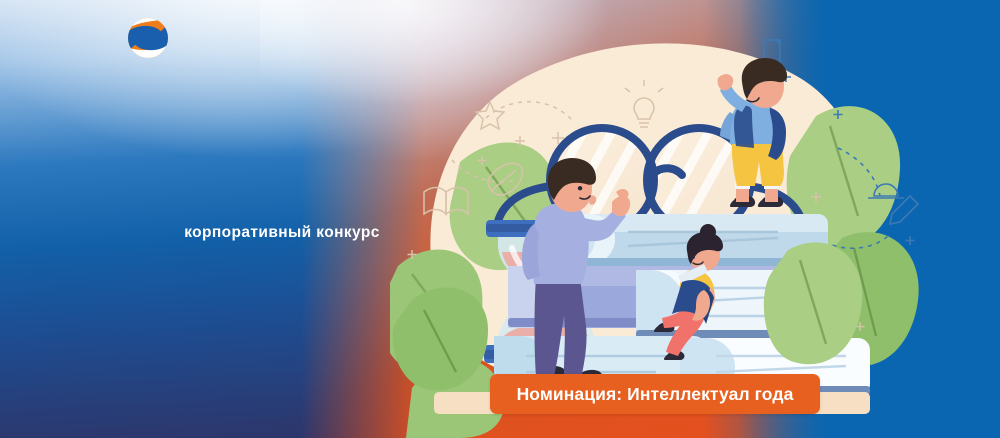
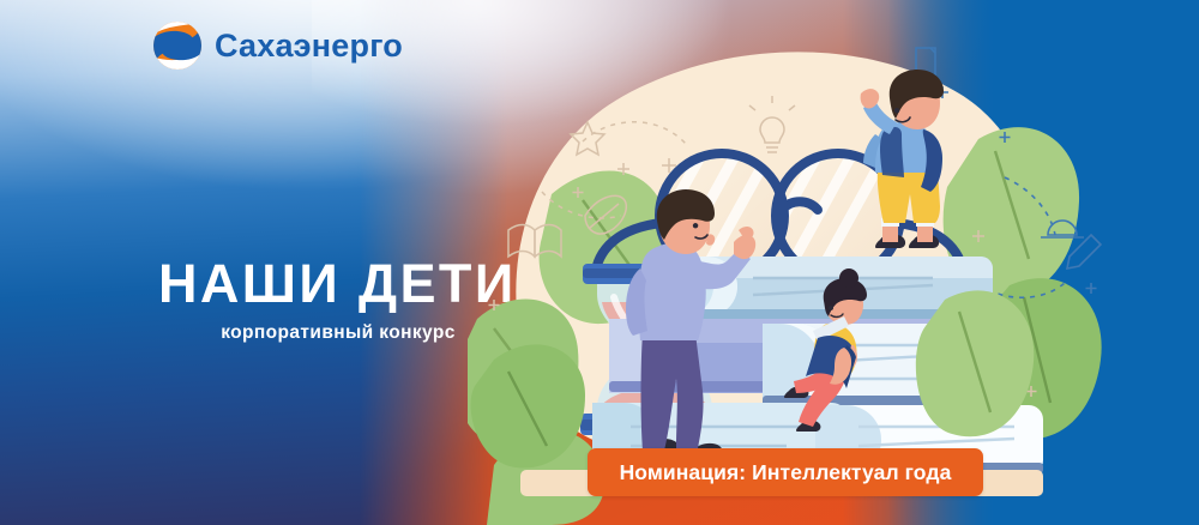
+ Сахаэнерго
+ НАШИ ДЕТИ
  корпоративный конкурс
  Номинация: Интеллектуал года
